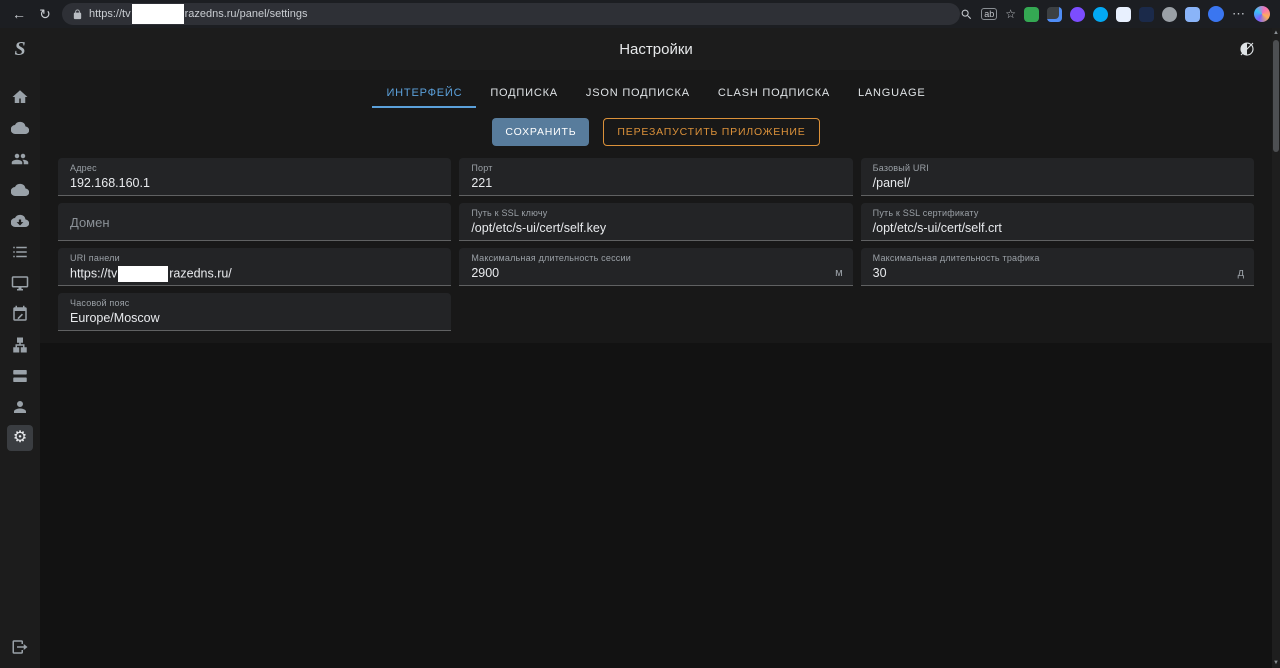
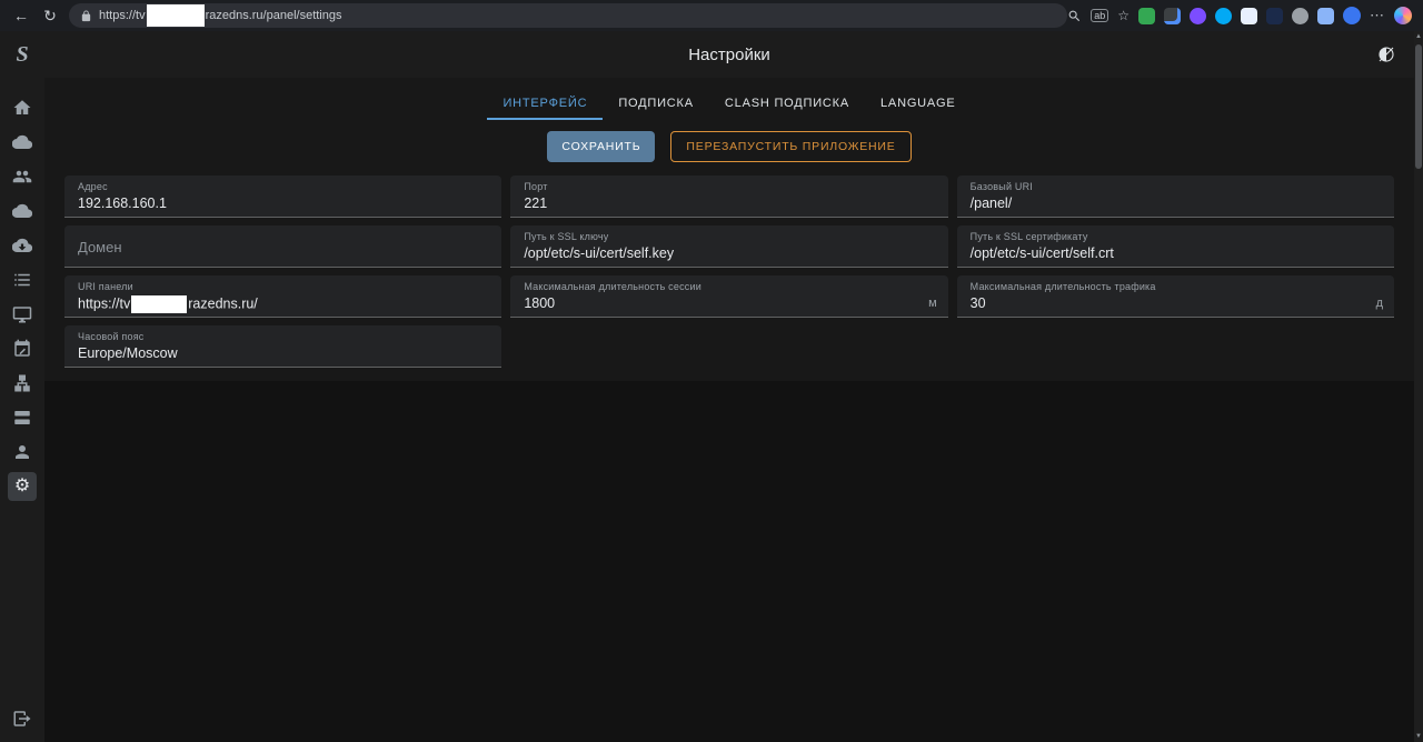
  ←
  ↻
  https://tv
  razedns.ru/panel/settings
  ab
  ☆
  ⋯
  S
  ⚙
  Настройки
  ИНТЕРФЕЙС
  ПОДПИСКА
- JSON ПОДПИСКА
  CLASH ПОДПИСКА
  LANGUAGE
  СОХРАНИТЬ
  ПЕРЕЗАПУСТИТЬ ПРИЛОЖЕНИЕ
  Адрес
  192.168.160.1
  Порт
  221
  Базовый URI
  /panel/
  Домен
  Путь к SSL ключу
  /opt/etc/s-ui/cert/self.key
  Путь к SSL сертификату
  /opt/etc/s-ui/cert/self.crt
  URI панели
  https://tv razedns.ru/
  Максимальная длительность сессии
- 2900
+ 1800
  м
  Максимальная длительность трафика
  30
  д
  Часовой пояс
  Europe/Moscow
